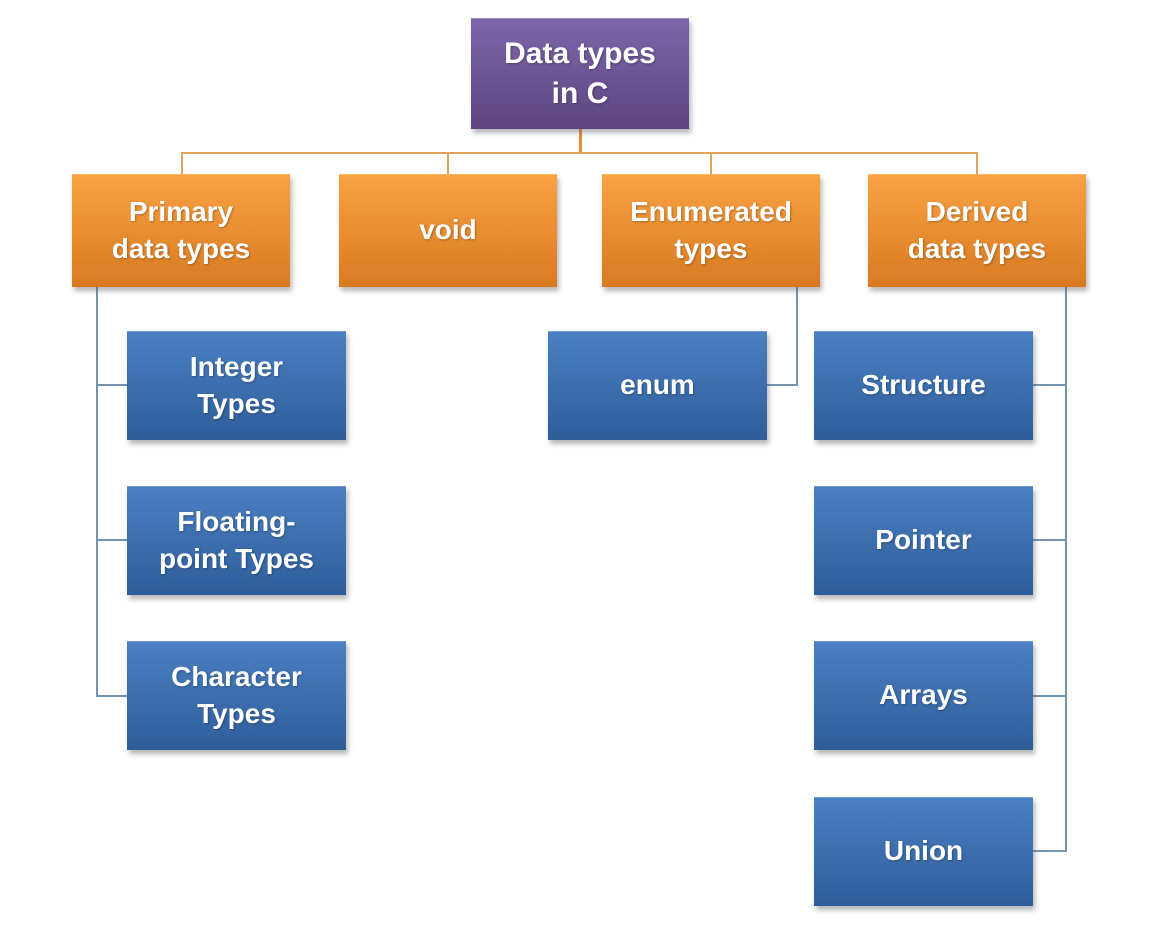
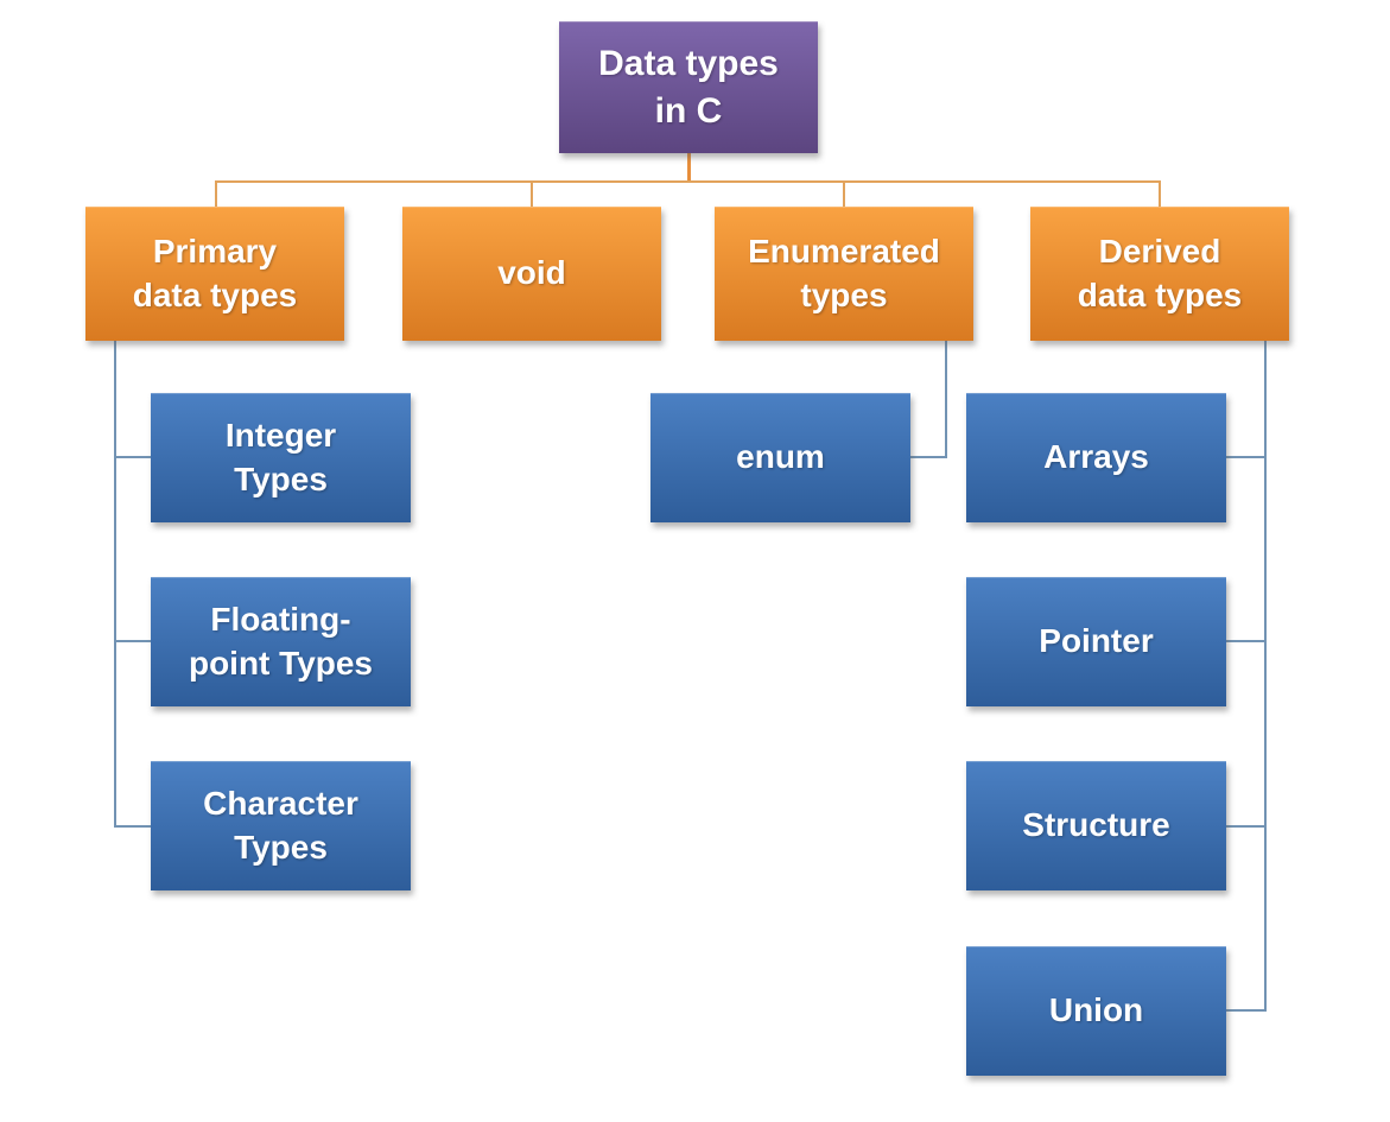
  Data types
  in C
  Primary
  data types
  void
  Enumerated
  types
  Derived
  data types
  Integer
  Types
  Floating-
  point Types
  Character
  Types
  enum
- Structure
+ Arrays
  Pointer
- Arrays
+ Structure
  Union
